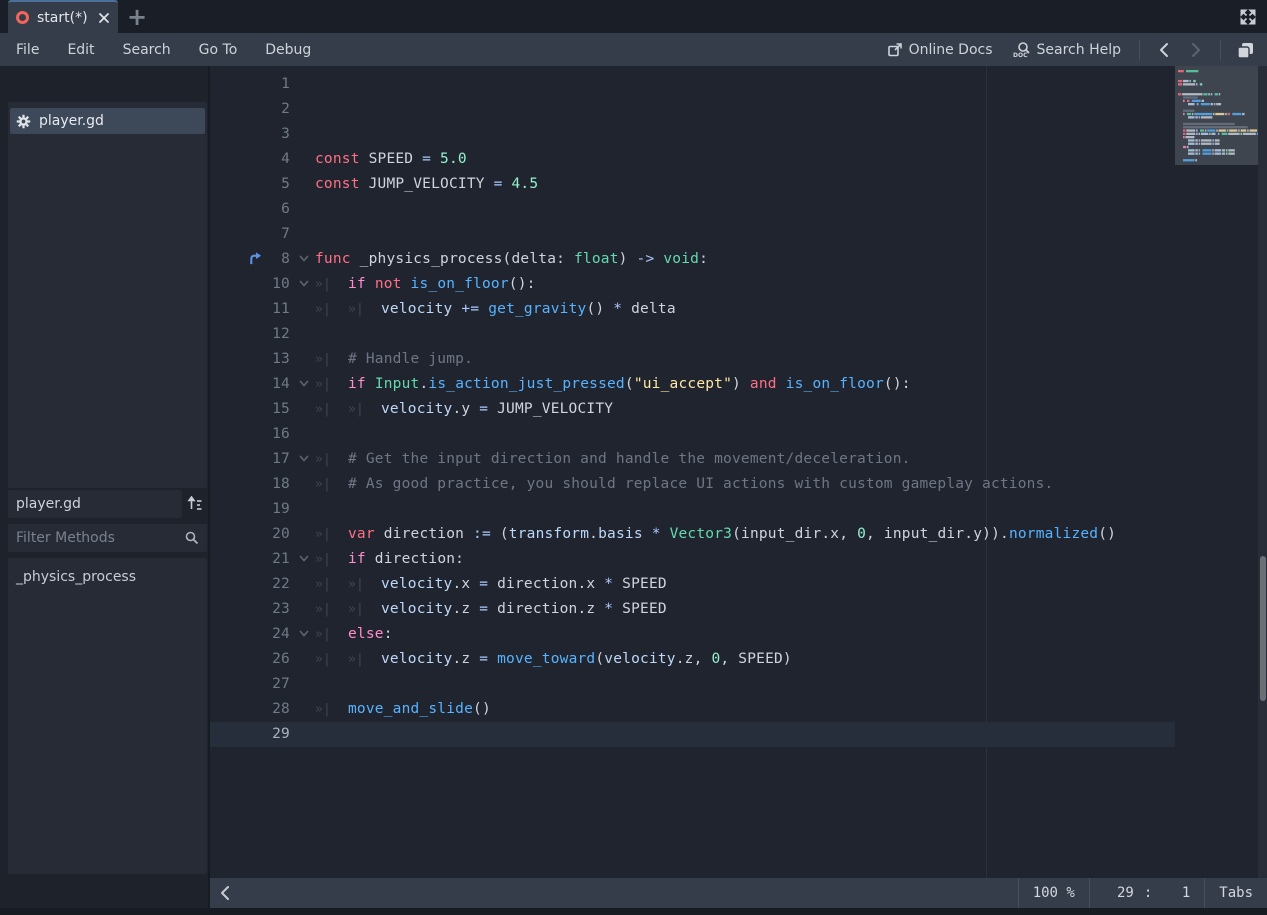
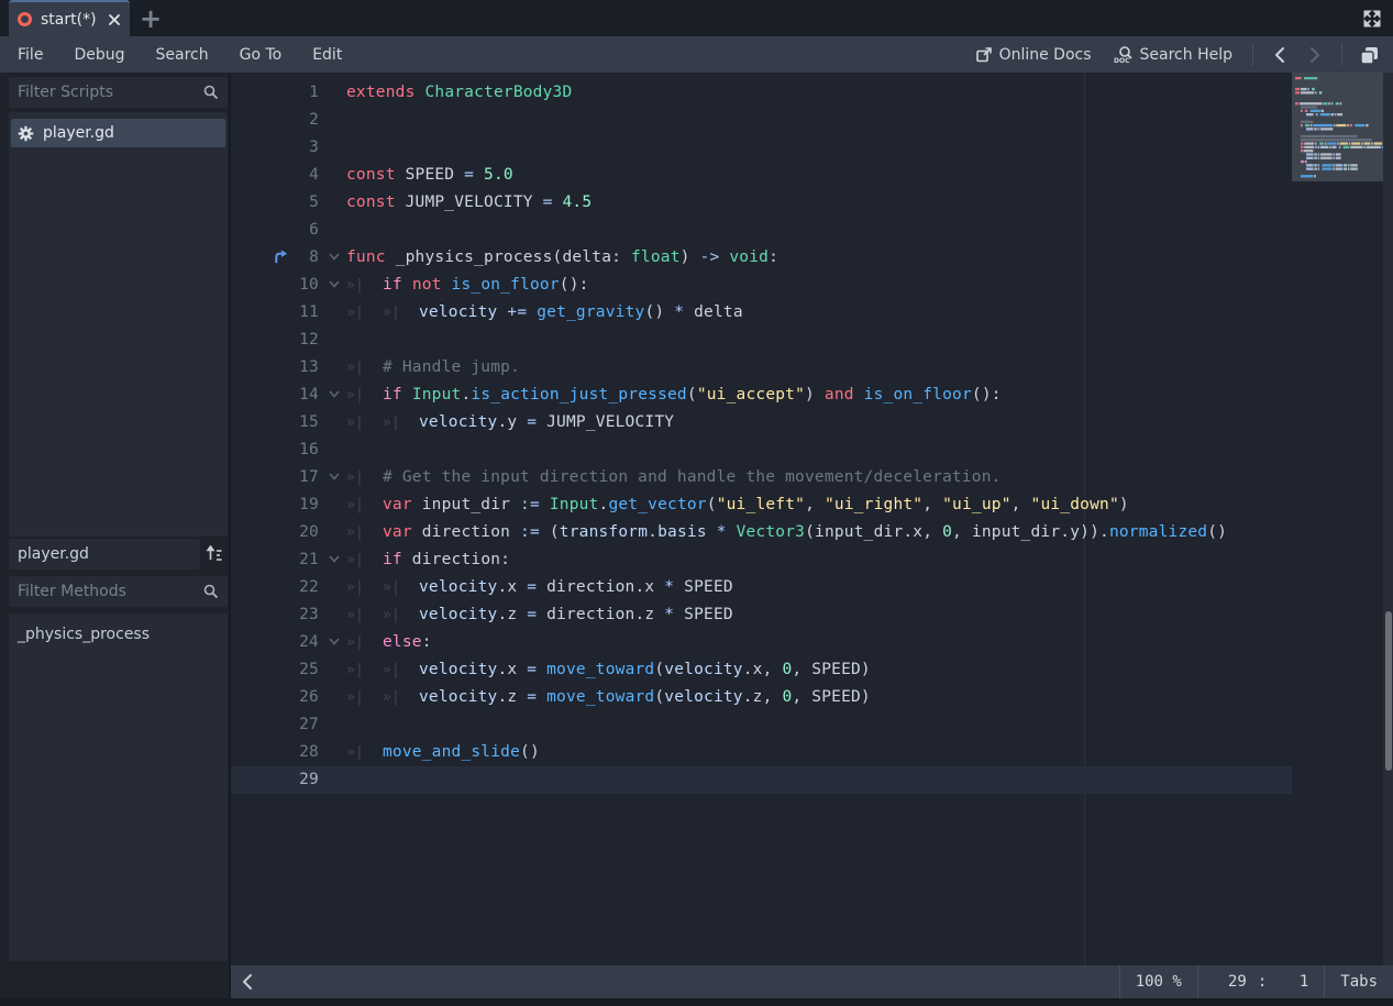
  start(*)
  +
  File
- Edit
+ Debug
  Search
  Go To
- Debug
+ Edit
  Online Docs
  Search Help
+ Filter Scripts
  player.gd
  player.gd
  Filter Methods
  _physics_process
  1
+ extends CharacterBody3D
  2
  3
  4
  const SPEED = 5.0
  5
  const JUMP_VELOCITY = 4.5
  6
- 7
  8
  func _physics_process(delta: float) -> void:
  10
  »| if not is_on_floor():
  11
  »| »| velocity += get_gravity() * delta
  12
  13
  »| # Handle jump.
  14
  »| if Input.is_action_just_pressed("ui_accept") and is_on_floor():
  15
  »| »| velocity.y = JUMP_VELOCITY
  16
  17
  »| # Get the input direction and handle the movement/deceleration.
- 18
- »| # As good practice, you should replace UI actions with custom gameplay actions.
  19
+ »| var input_dir := Input.get_vector("ui_left", "ui_right", "ui_up", "ui_down")
  20
  »| var direction := (transform.basis * Vector3(input_dir.x, 0, input_dir.y)).normalized()
  21
  »| if direction:
  22
  »| »| velocity.x = direction.x * SPEED
  23
  »| »| velocity.z = direction.z * SPEED
  24
  »| else:
+ 25
+ »| »| velocity.x = move_toward(velocity.x, 0, SPEED)
  26
  »| »| velocity.z = move_toward(velocity.z, 0, SPEED)
  27
  28
  »| move_and_slide()
  29
  100 %
  29
  :
  1
  Tabs
